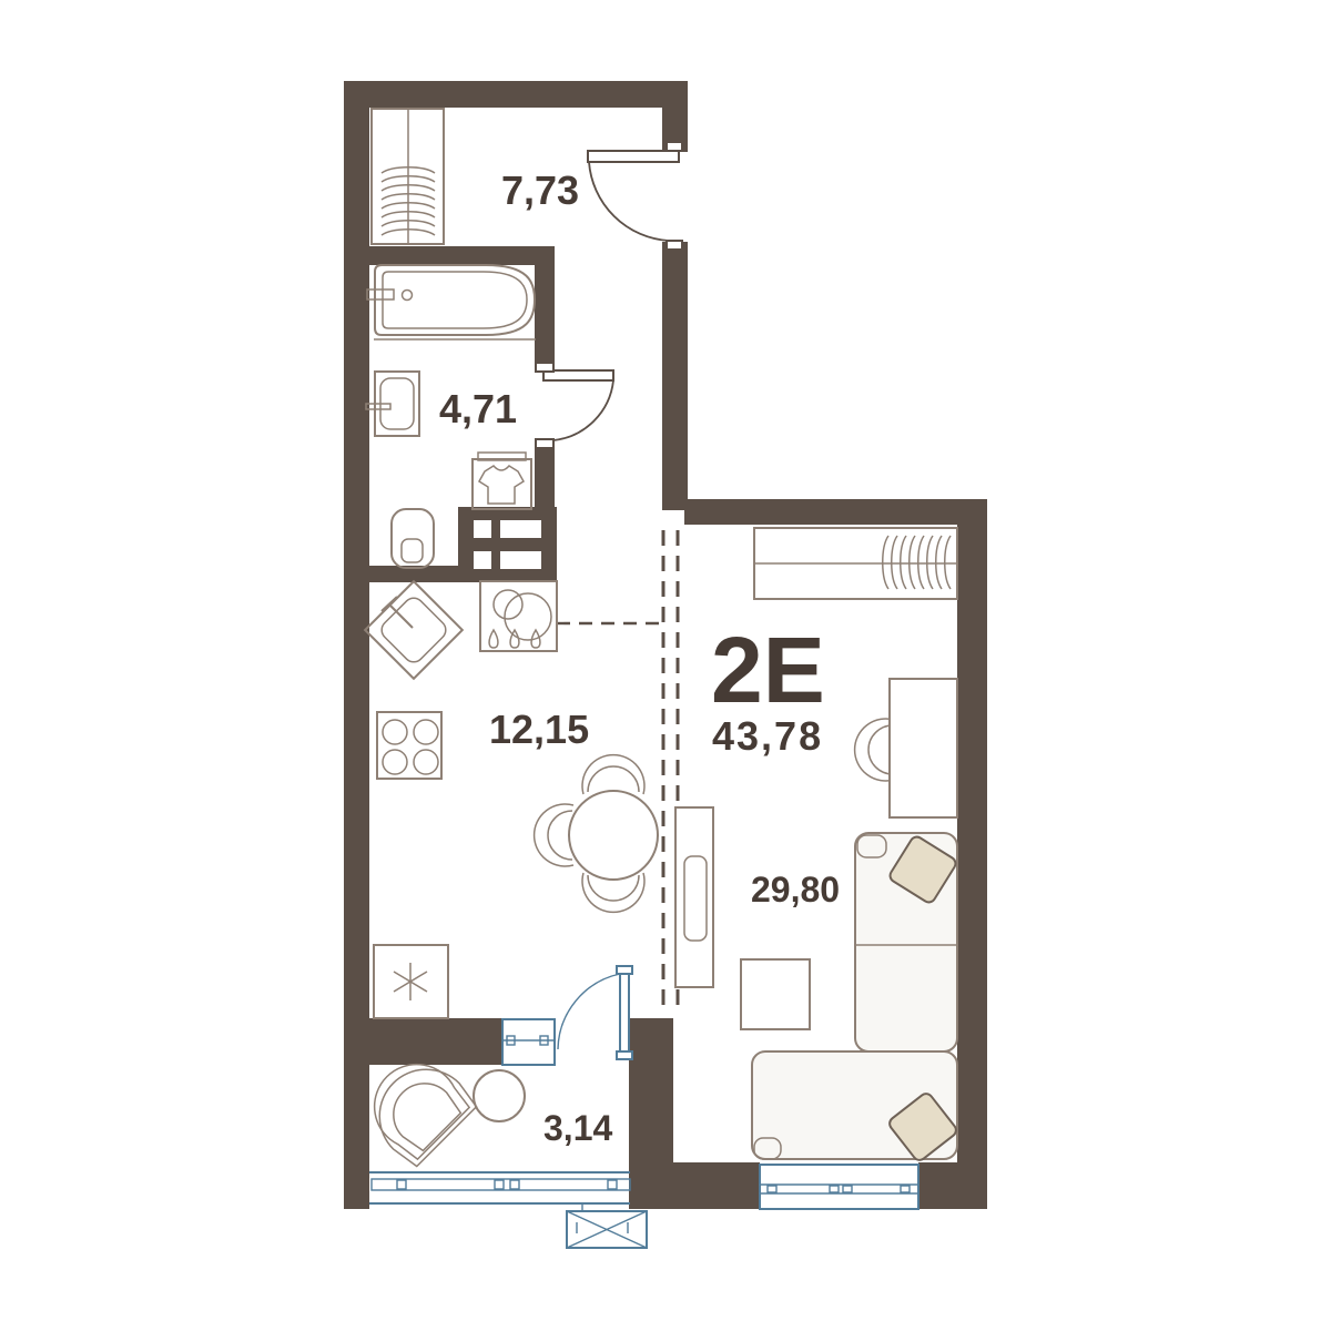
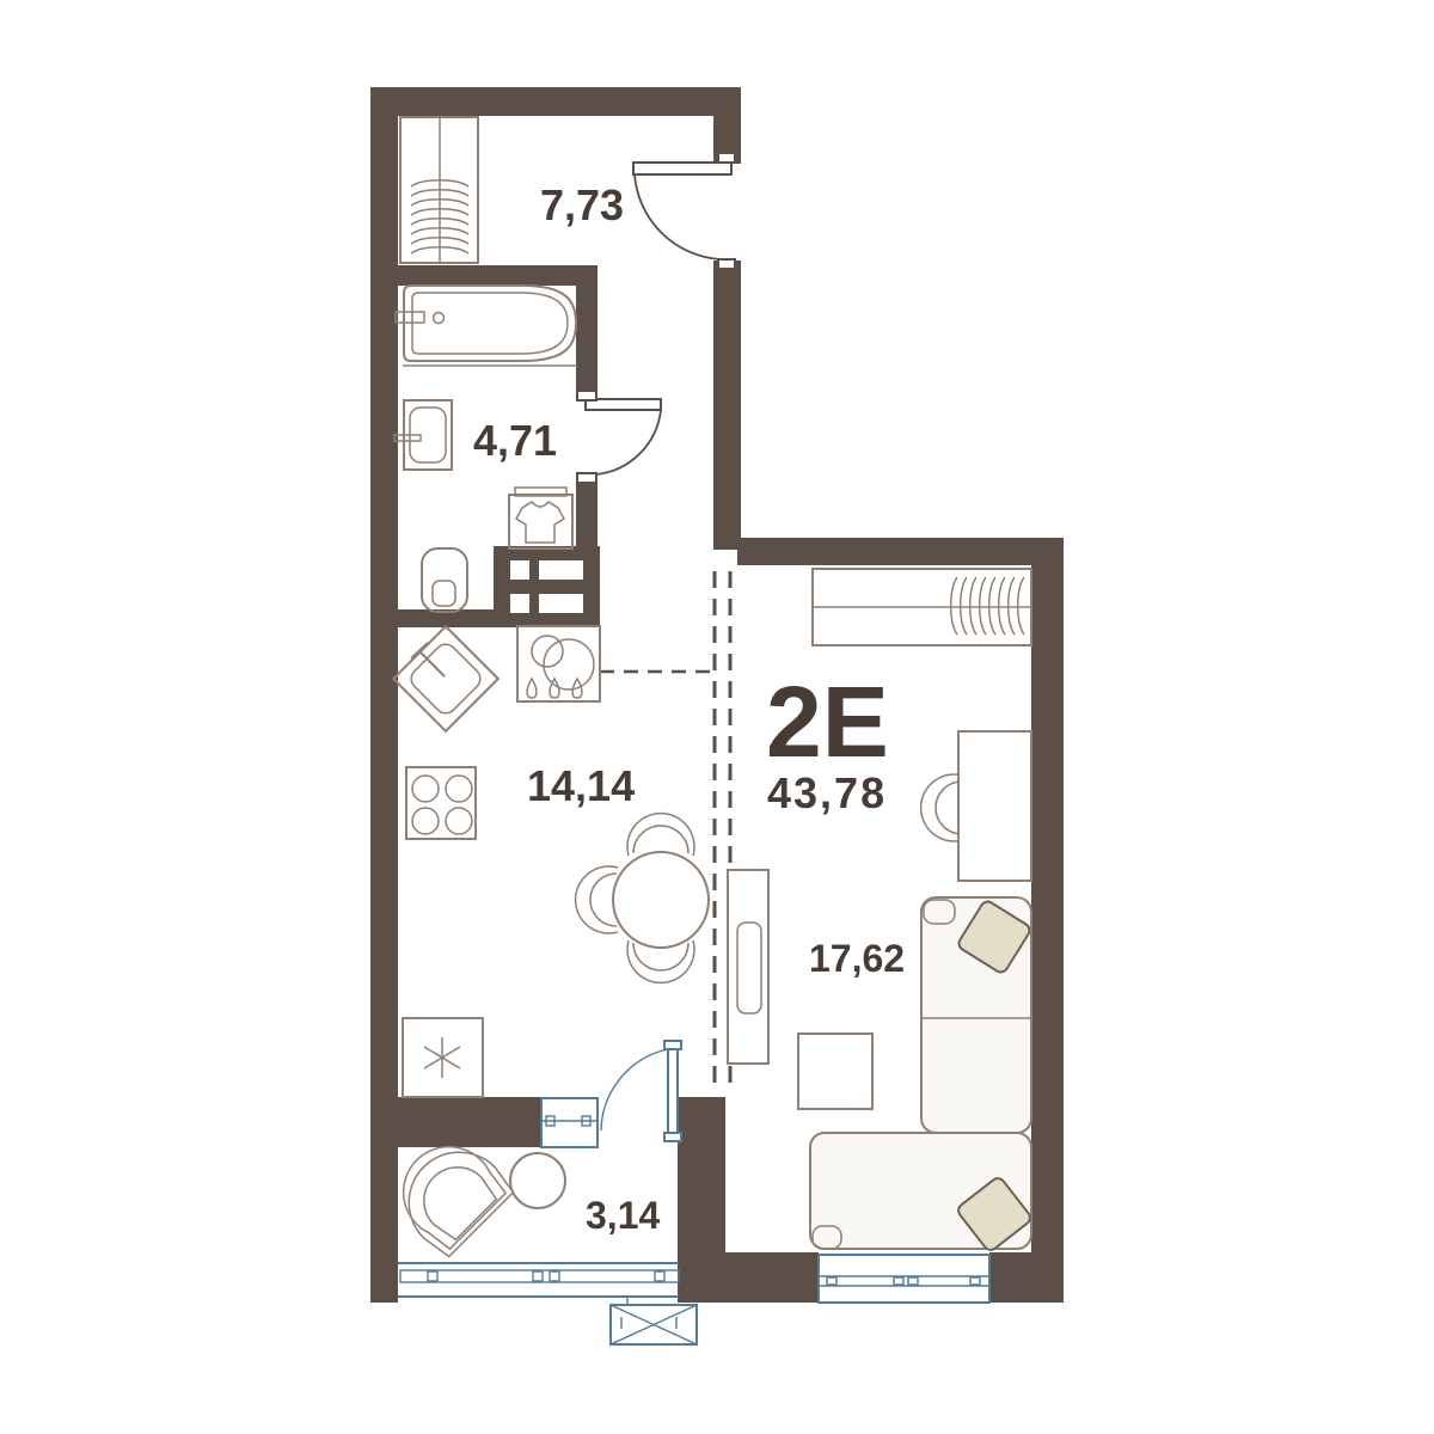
  7,73
  4,71
- 12,15
+ 14,14
- 29,80
+ 17,62
  3,14
  2Е
  43,78
